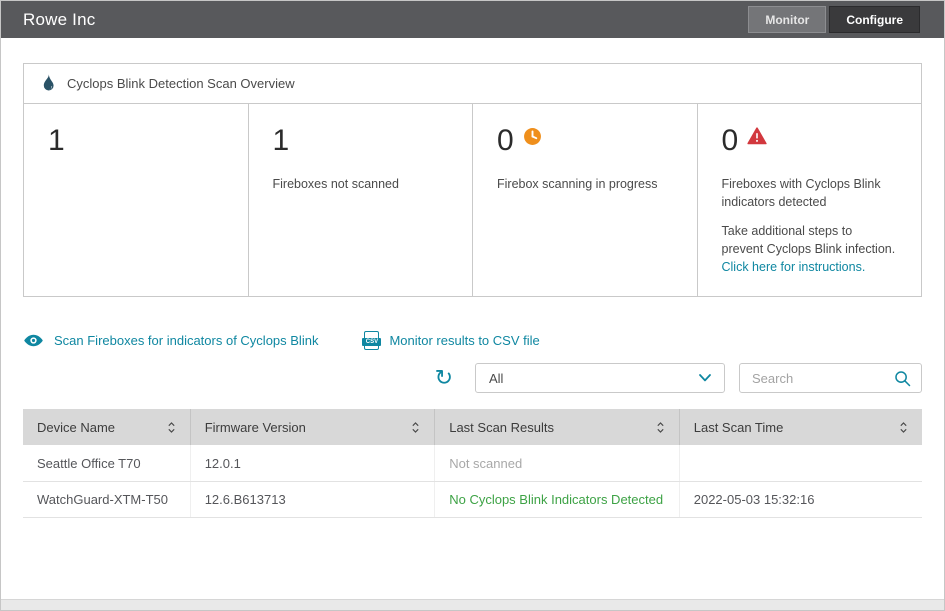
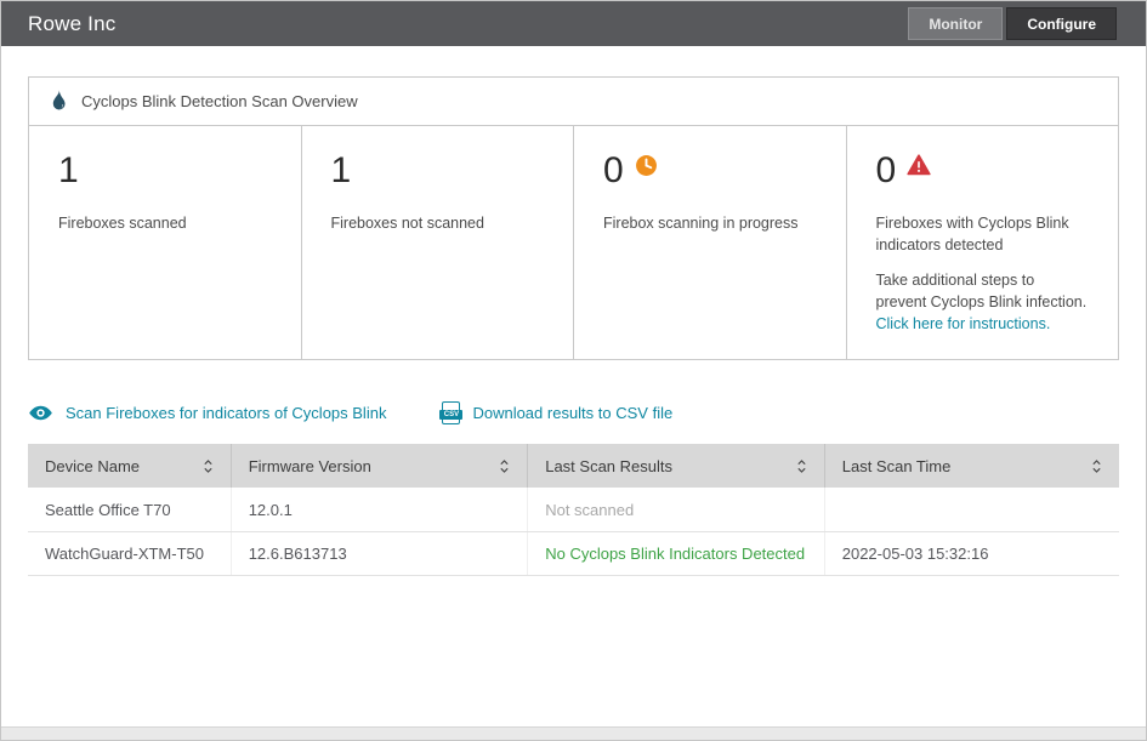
  Rowe Inc
  Monitor
  Configure
  Cyclops Blink Detection Scan Overview
  1
+ Fireboxes scanned
  1
  Fireboxes not scanned
  0
  Firebox scanning in progress
  0
  Fireboxes with Cyclops Blink indicators detected
  Take additional steps to prevent Cyclops Blink infection. Click here for instructions.
  Scan Fireboxes for indicators of Cyclops Blink
- Monitor results to CSV file
+ Download results to CSV file
- ↻
- All
- Search
  Device Name	Firmware Version	Last Scan Results	Last Scan Time
  Seattle Office T70	12.0.1	Not scanned
  WatchGuard-XTM-T50	12.6.B613713	No Cyclops Blink Indicators Detected	2022-05-03 15:32:16
